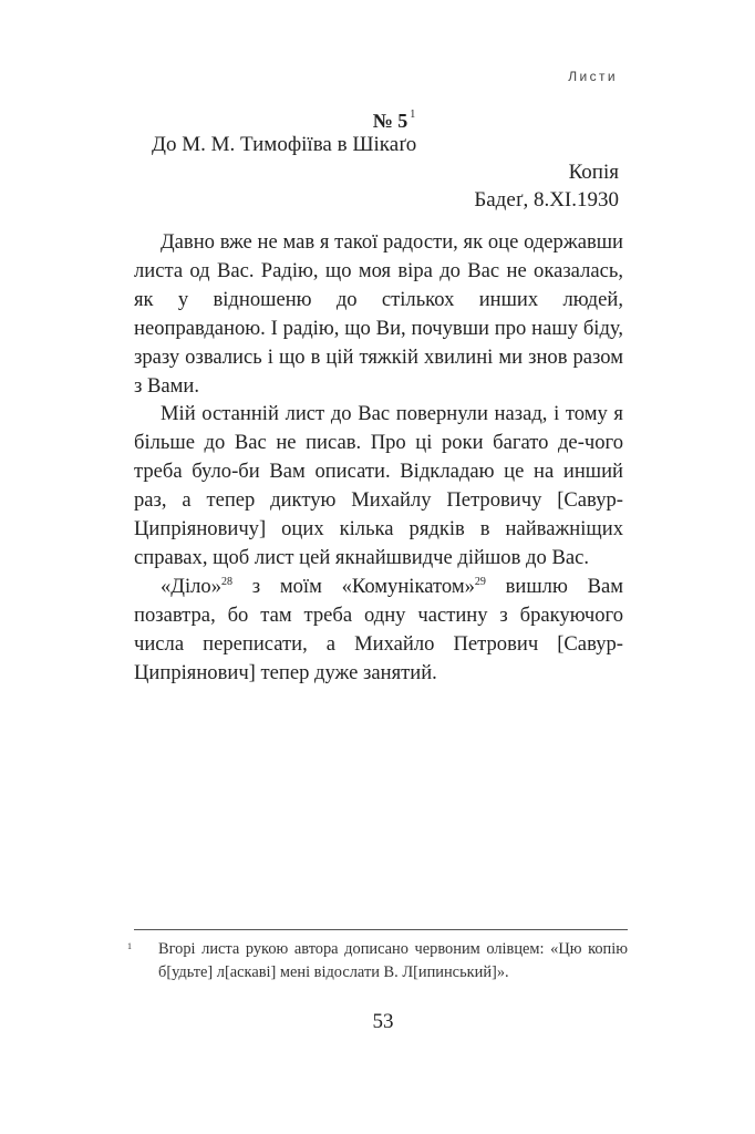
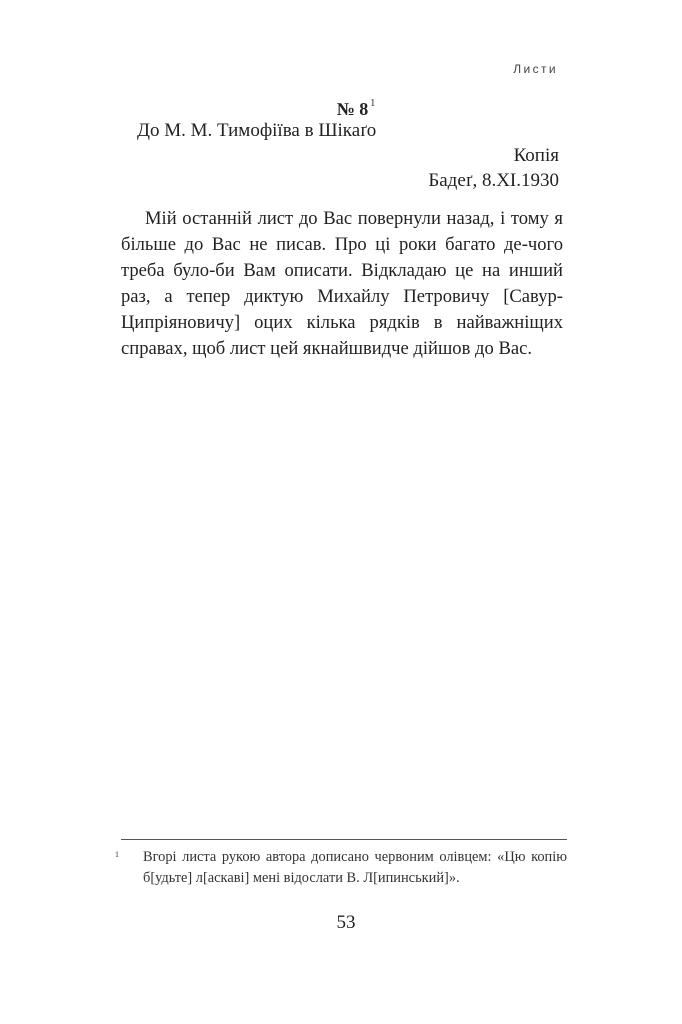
  Листи
- № 5 1
+ № 8 1
  До М. М. Тимофіїва в Шікаґо
  Копія
  Бадеґ, 8.XI.1930
- Давно вже не мав я такої радости, як оце одержавши листа од Вас. Радію, що моя віра до Вас не оказалась, як у відношеню до стількох инших людей, неоправданою. І радію, що Ви, почувши про нашу біду, зразу озвались і що в цій тяжкій хвилині ми знов разом з Вами.
  Мій останній лист до Вас повернули назад, і тому я більше до Вас не писав. Про ці роки багато де-чого треба було-би Вам описати. Відкладаю це на инший раз, а тепер диктую Михайлу Петровичу [Савур-Ципріяновичу] оцих кілька рядків в найважніщих справах, щоб лист цей якнайшвидче дійшов до Вас.
- «Діло»28 з моїм «Комунікатом»29 вишлю Вам позавтра, бо там треба одну частину з бракуючого числа переписати, а Михайло Петрович [Савур-Ципріянович] тепер дуже занятий.
  1
  Вгорі листа рукою автора дописано червоним олівцем: «Цю копію б[удьте] л[аскаві] мені відослати В. Л[ипинський]».
  53
